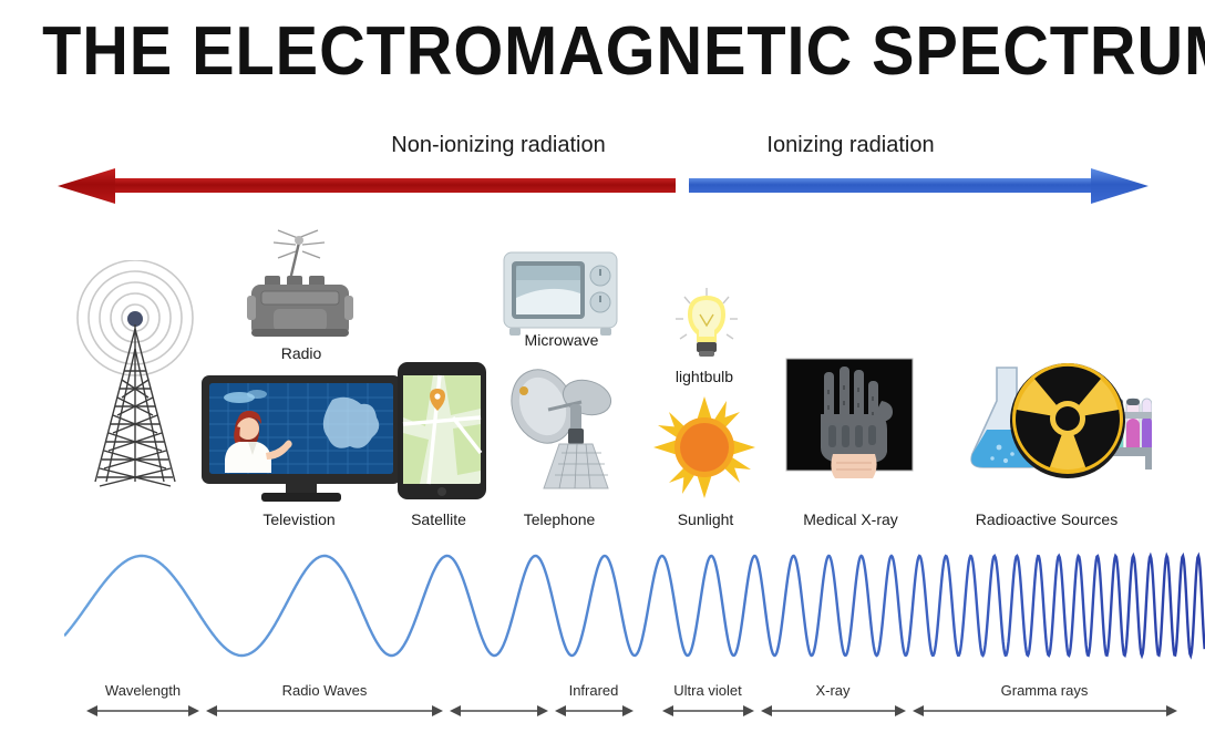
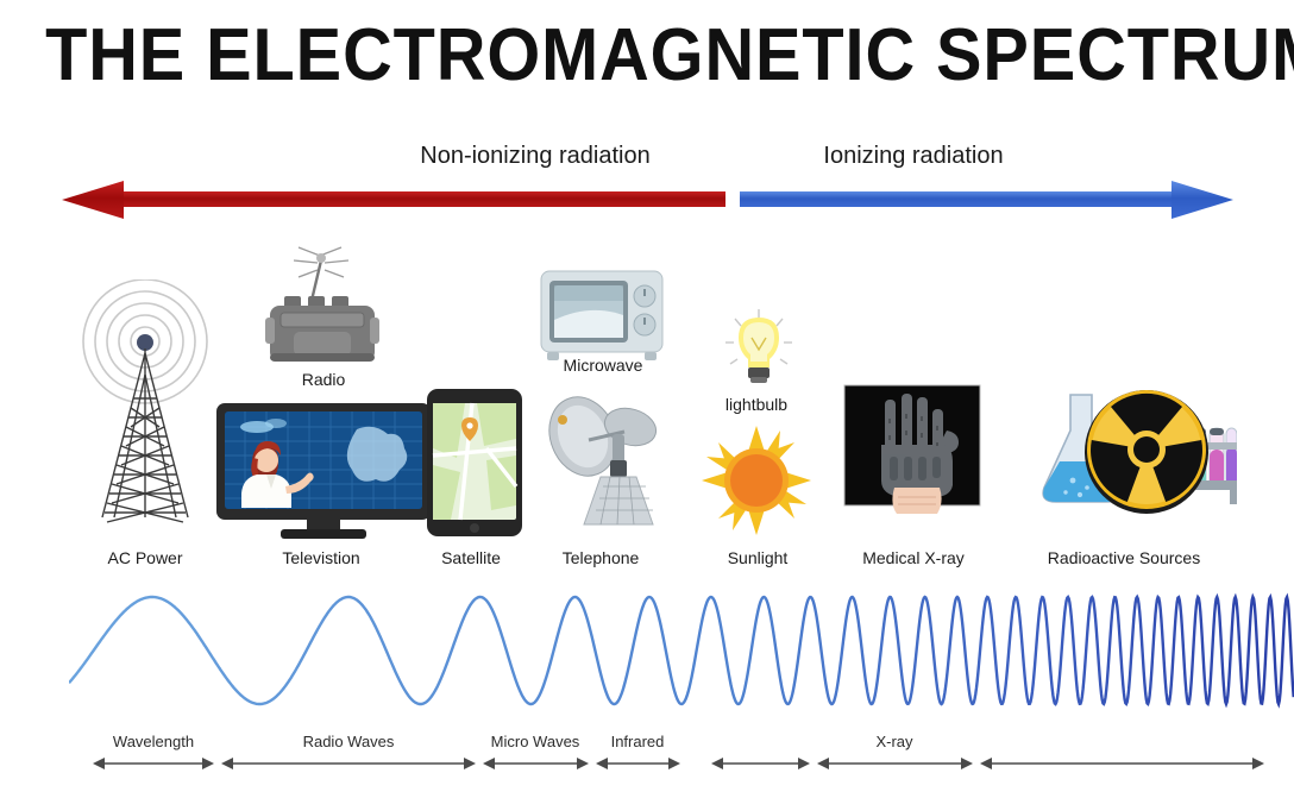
  THE ELECTROMAGNETIC SPECTRU
  Non-ionizing radiation
  Ionizing radiation
+ AC Power
  Radio
  Televistion
  Satellite
  Microwave
  Telephone
  lightbulb
  Sunlight
  Medical X-ray
  Radioactive Sources
  Wavelength
  Radio Waves
+ Micro Waves
  Infrared
- Ultra violet
  X-ray
- Gramma rays
